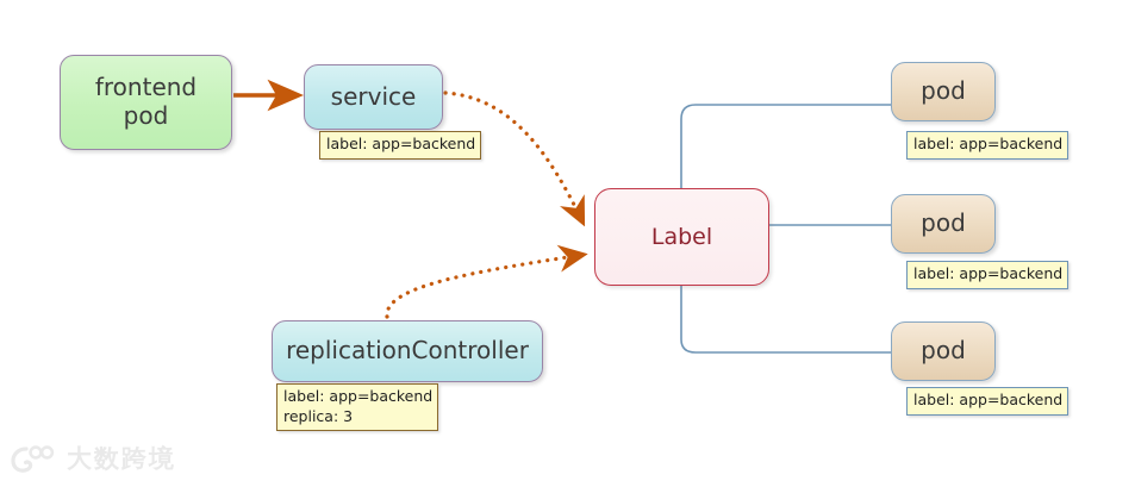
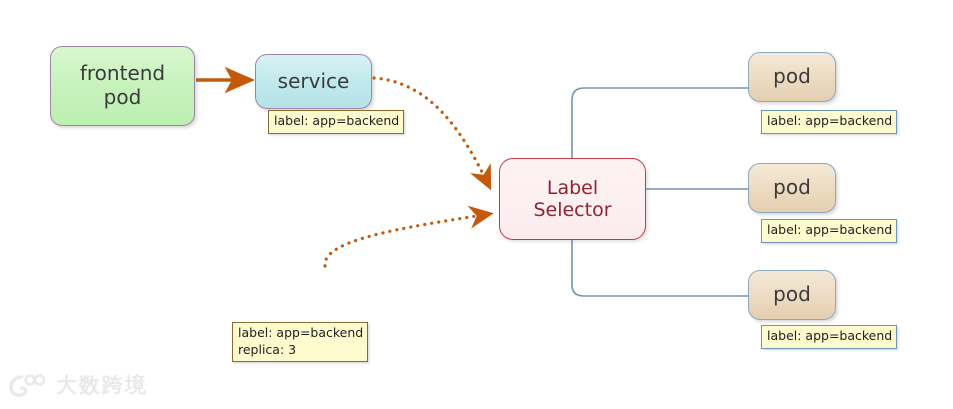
  frontend
  pod
  service
- replicationController
  Label
+ Selector
  pod
  pod
  pod
  label: app=backend
  label: app=backend
  replica: 3
  label: app=backend
  label: app=backend
  label: app=backend
